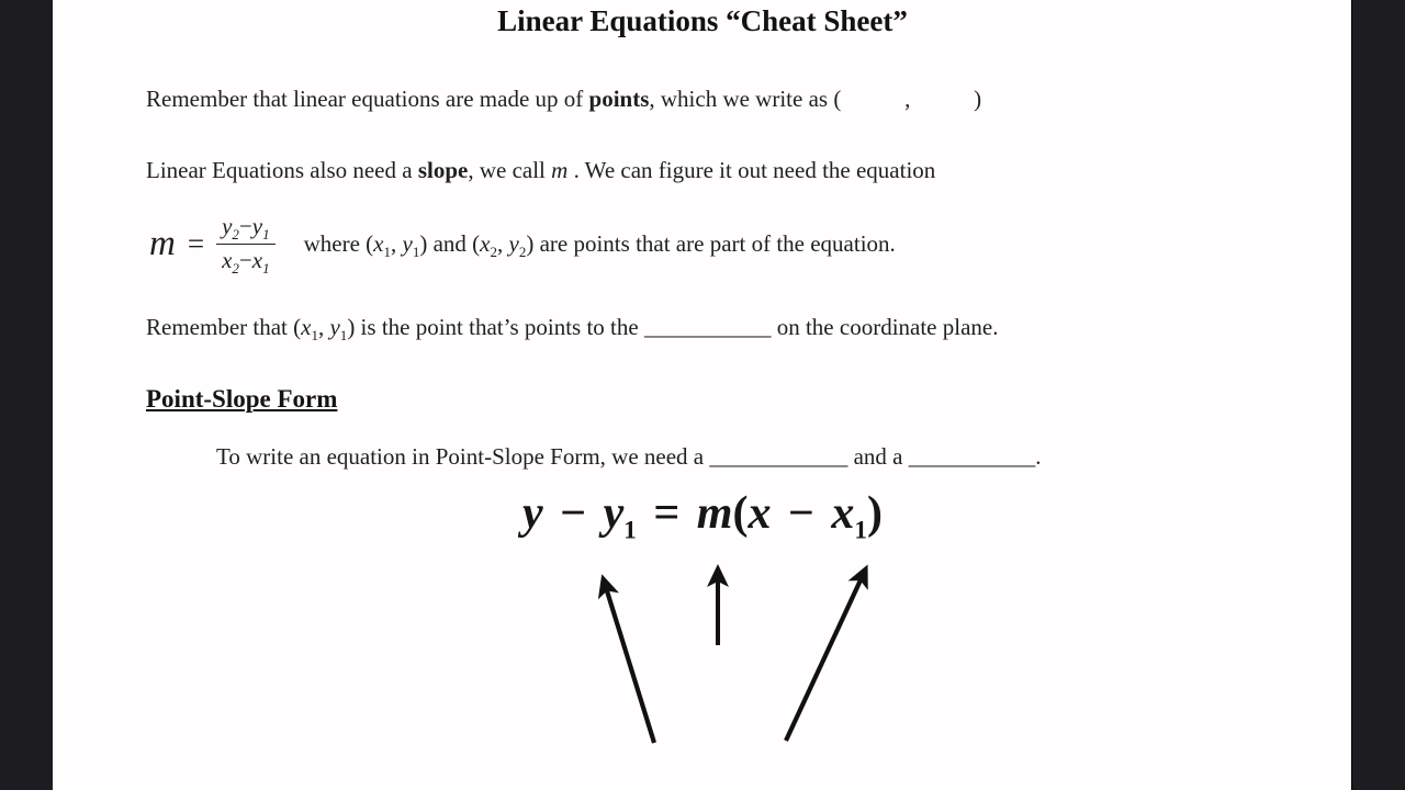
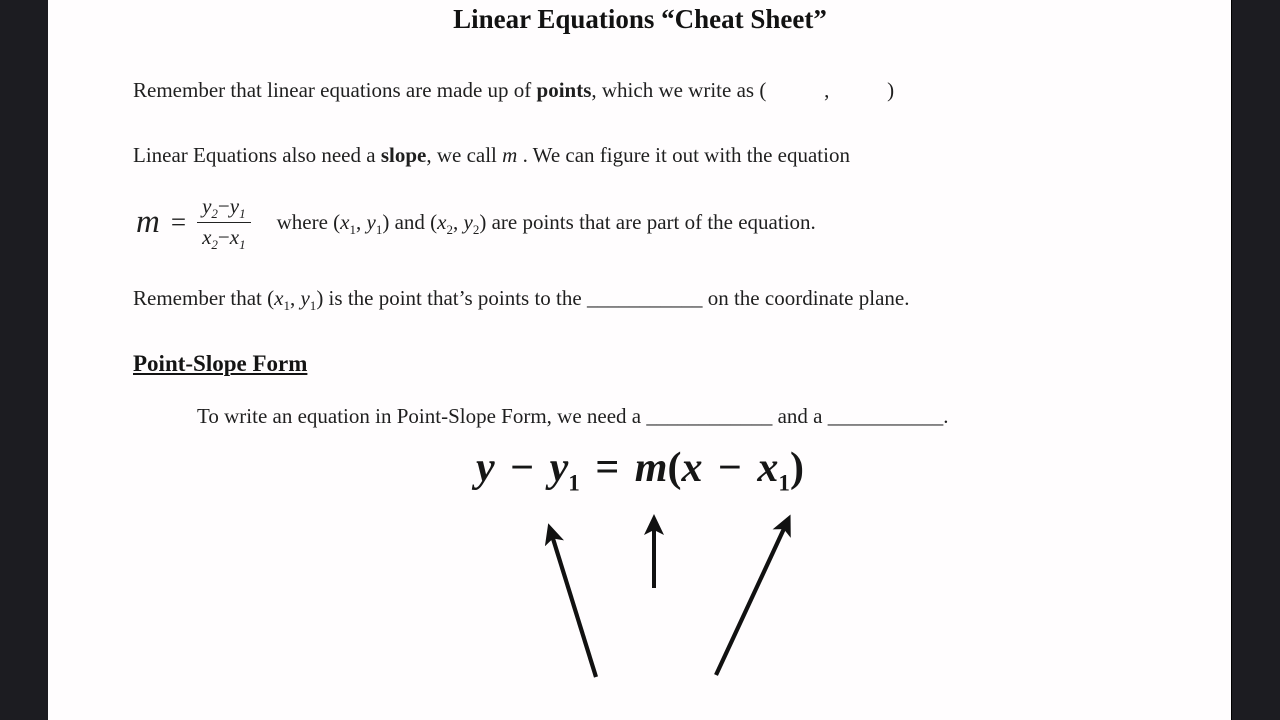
  Linear Equations “Cheat Sheet”
  Remember that linear equations are made up of points, which we write as ( , )
- Linear Equations also need a slope, we call m . We can figure it out need the equation
+ Linear Equations also need a slope, we call m . We can figure it out with the equation
  m
  =
  y2−y1
  x2−x1
  where (x1, y1) and (x2, y2) are points that are part of the equation.
  Remember that (x1, y1) is the point that’s points to the ___________ on the coordinate plane.
  Point-Slope Form
  To write an equation in Point-Slope Form, we need a ____________ and a ___________.
  y − y1 = m(x − x1)
